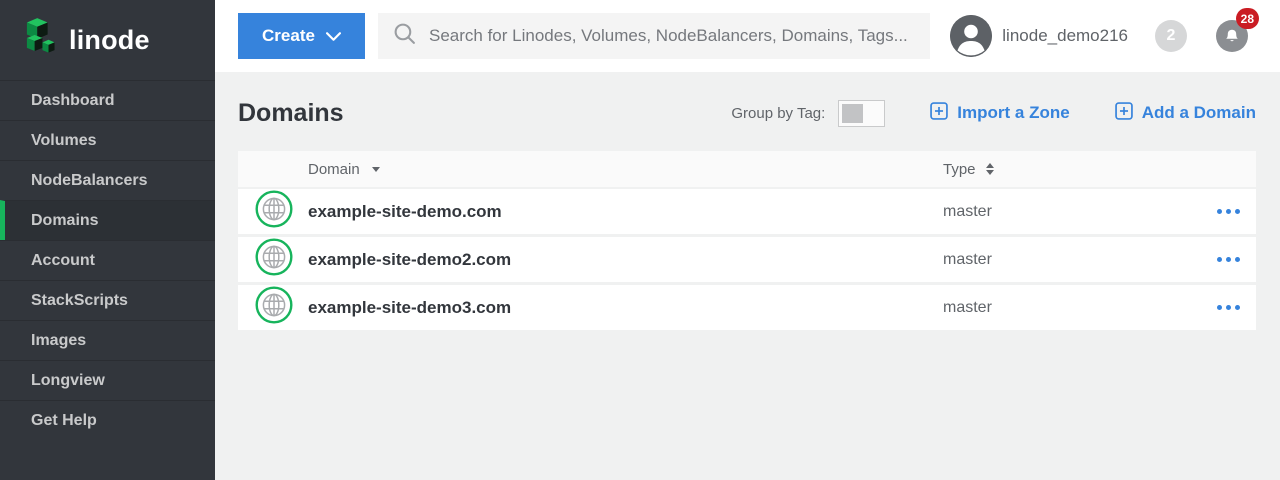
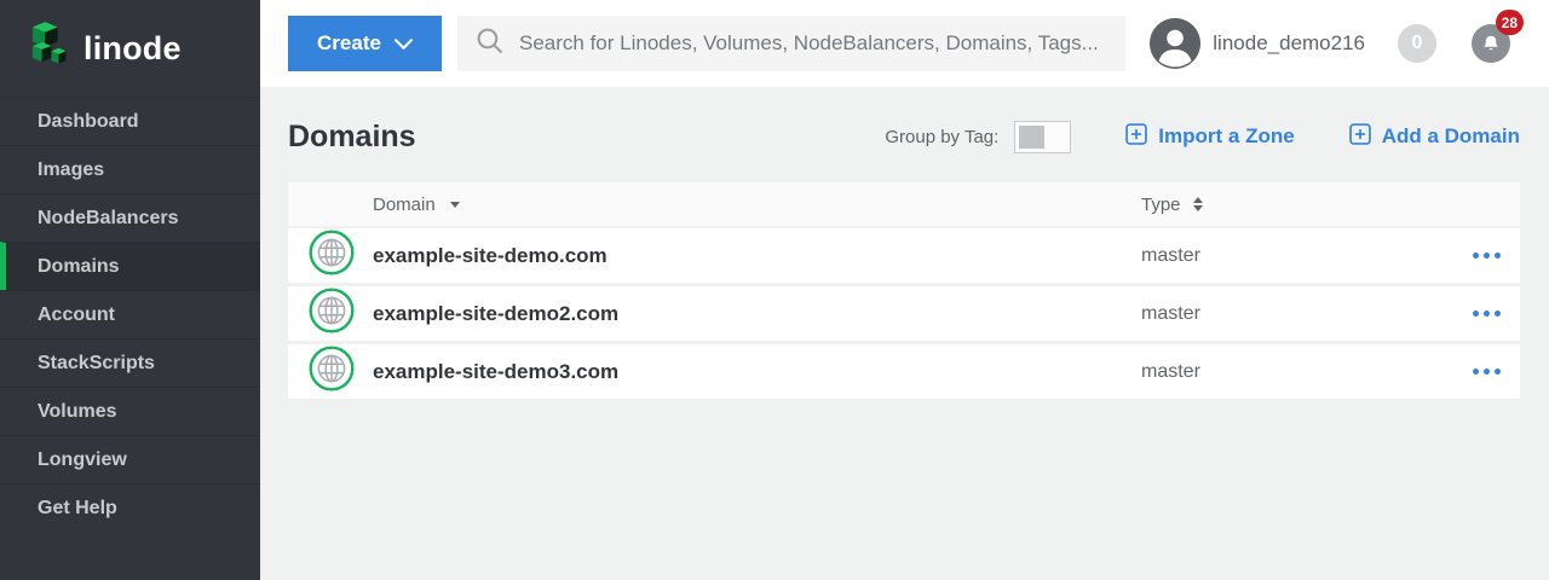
  linode
  Dashboard
- Volumes
+ Images
  NodeBalancers
  Domains
  Account
  StackScripts
- Images
+ Volumes
  Longview
  Get Help
  Create
  Search for Linodes, Volumes, NodeBalancers, Domains, Tags...
  linode_demo216
- 2
+ 0
  28
  Domains
  Group by Tag:
  Import a Zone
  Add a Domain
  Domain
  Type
  example-site-demo.com
  master
  example-site-demo2.com
  master
  example-site-demo3.com
  master
